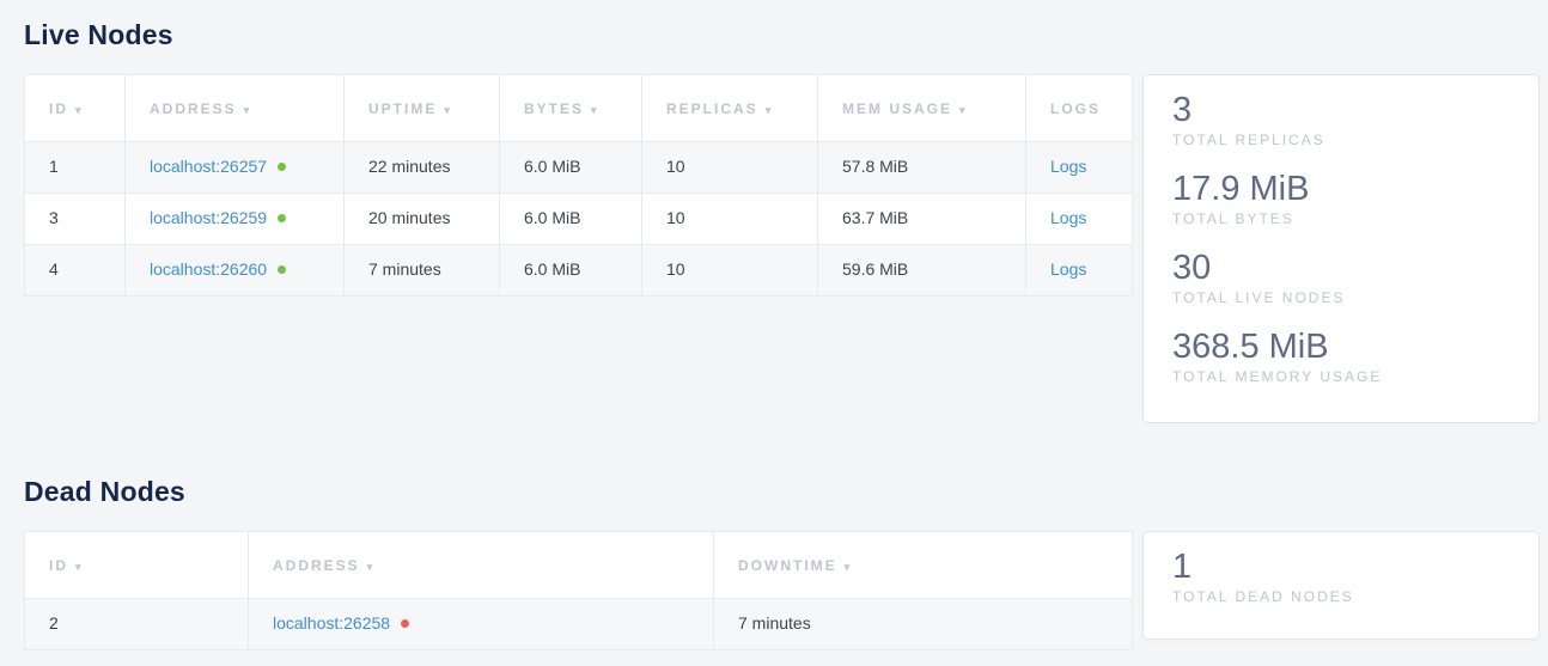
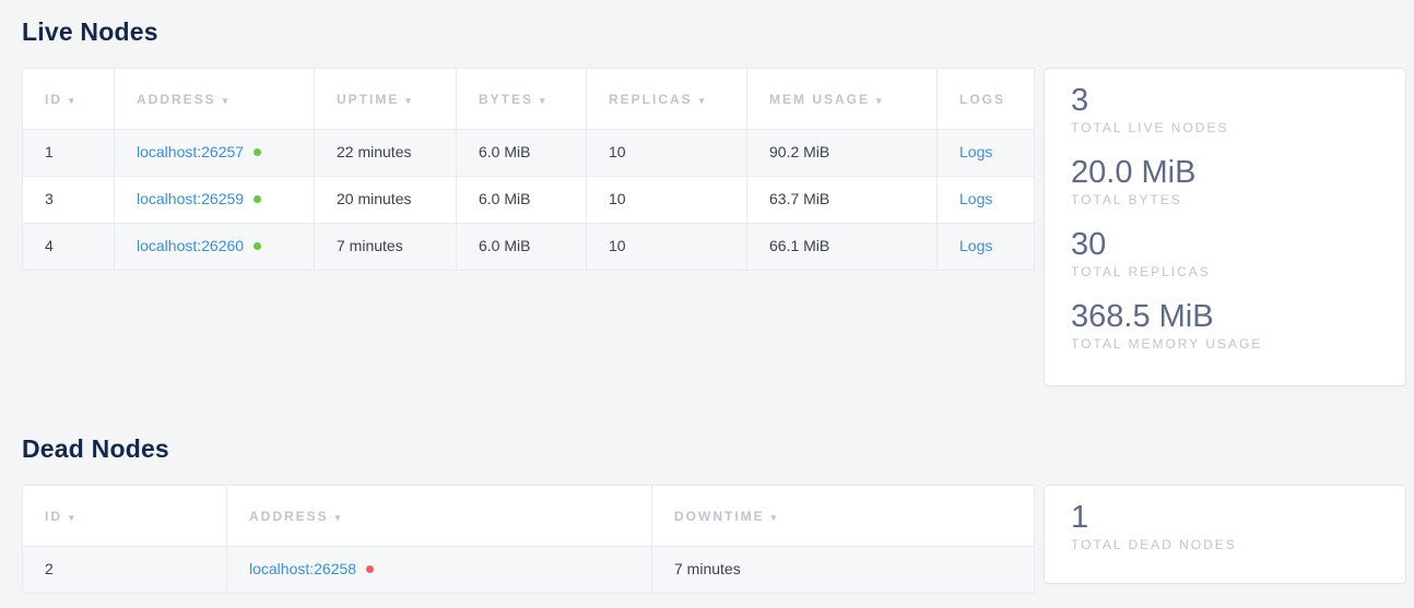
  Live Nodes
  ID ▾	ADDRESS ▾	UPTIME ▾	BYTES ▾	REPLICAS ▾	MEM USAGE ▾	LOGS
- 1	localhost:26257	22 minutes	6.0 MiB	10	57.8 MiB	Logs
+ 1	localhost:26257	22 minutes	6.0 MiB	10	90.2 MiB	Logs
  3	localhost:26259	20 minutes	6.0 MiB	10	63.7 MiB	Logs
- 4	localhost:26260	7 minutes	6.0 MiB	10	59.6 MiB	Logs
+ 4	localhost:26260	7 minutes	6.0 MiB	10	66.1 MiB	Logs
  3
- TOTAL REPLICAS
+ TOTAL LIVE NODES
- 17.9 MiB
+ 20.0 MiB
  TOTAL BYTES
  30
- TOTAL LIVE NODES
+ TOTAL REPLICAS
  368.5 MiB
  TOTAL MEMORY USAGE
  Dead Nodes
  ID ▾	ADDRESS ▾	DOWNTIME ▾
  2	localhost:26258	7 minutes
  1
  TOTAL DEAD NODES
